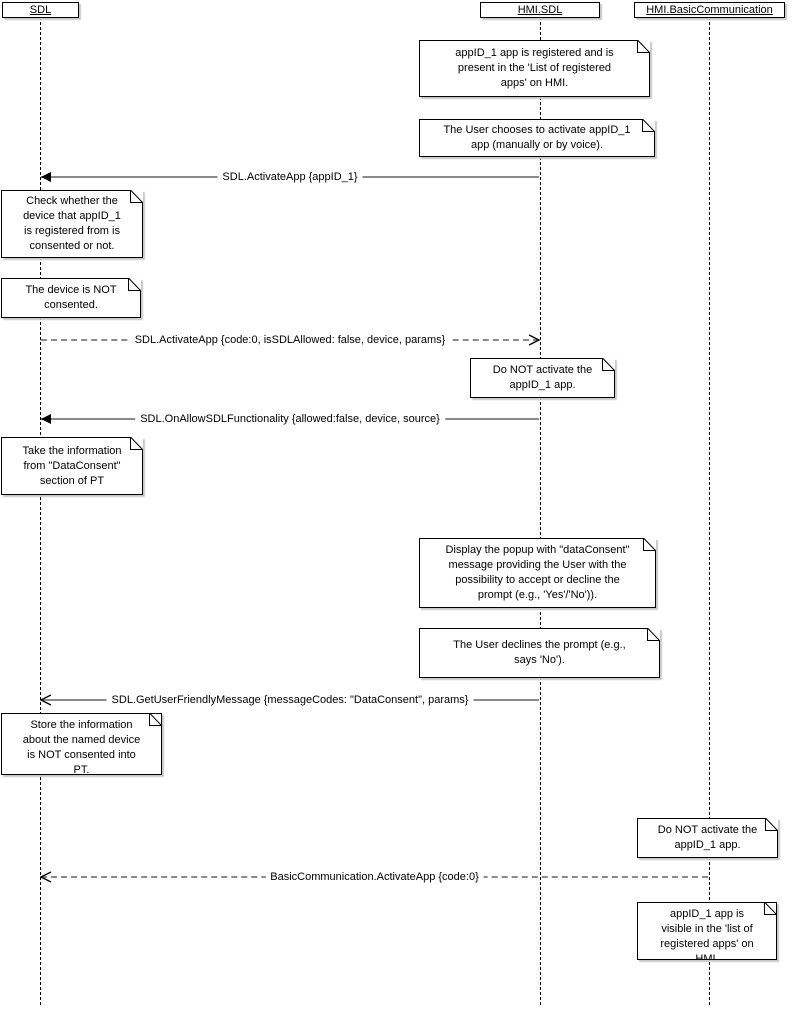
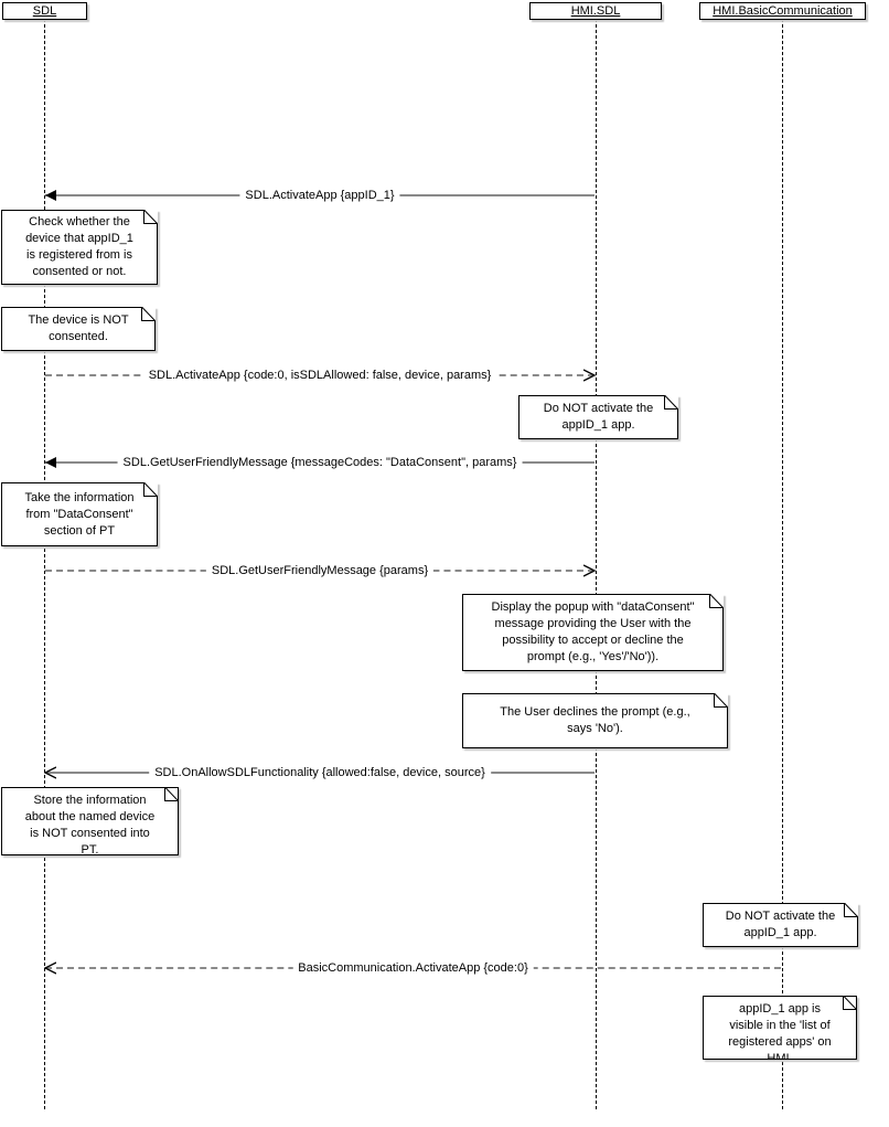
  SDL
  HMI.SDL
  HMI.BasicCommunication
  SDL.ActivateApp {appID_1}
  SDL.ActivateApp {code:0, isSDLAllowed: false, device, params}
- SDL.OnAllowSDLFunctionality {allowed:false, device, source}
+ SDL.GetUserFriendlyMessage {messageCodes: "DataConsent", params}
+ SDL.GetUserFriendlyMessage {params}
- SDL.GetUserFriendlyMessage {messageCodes: "DataConsent", params}
+ SDL.OnAllowSDLFunctionality {allowed:false, device, source}
  BasicCommunication.ActivateApp {code:0}
- appID_1 app is registered and is
- present in the 'List of registered
- apps' on HMI.
- The User chooses to activate appID_1
- app (manually or by voice).
  Check whether the
  device that appID_1
  is registered from is
  consented or not.
  The device is NOT
  consented.
  Do NOT activate the
  appID_1 app.
  Take the information
  from "DataConsent"
  section of PT
  Display the popup with "dataConsent"
  message providing the User with the
  possibility to accept or decline the
  prompt (e.g., 'Yes'/'No')).
  The User declines the prompt (e.g.,
  says 'No').
  Store the information
  about the named device
  is NOT consented into
  PT.
  Do NOT activate the
  appID_1 app.
  appID_1 app is
  visible in the 'list of
  registered apps' on
